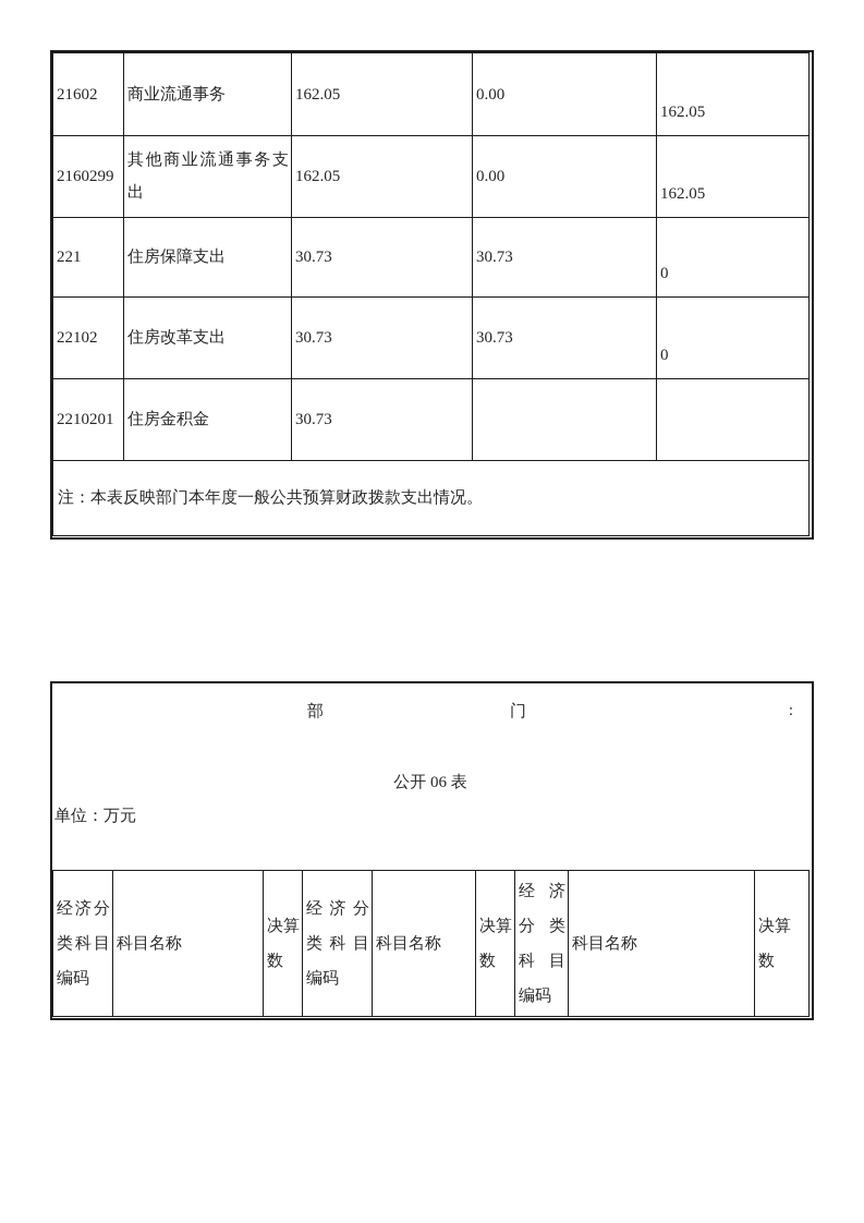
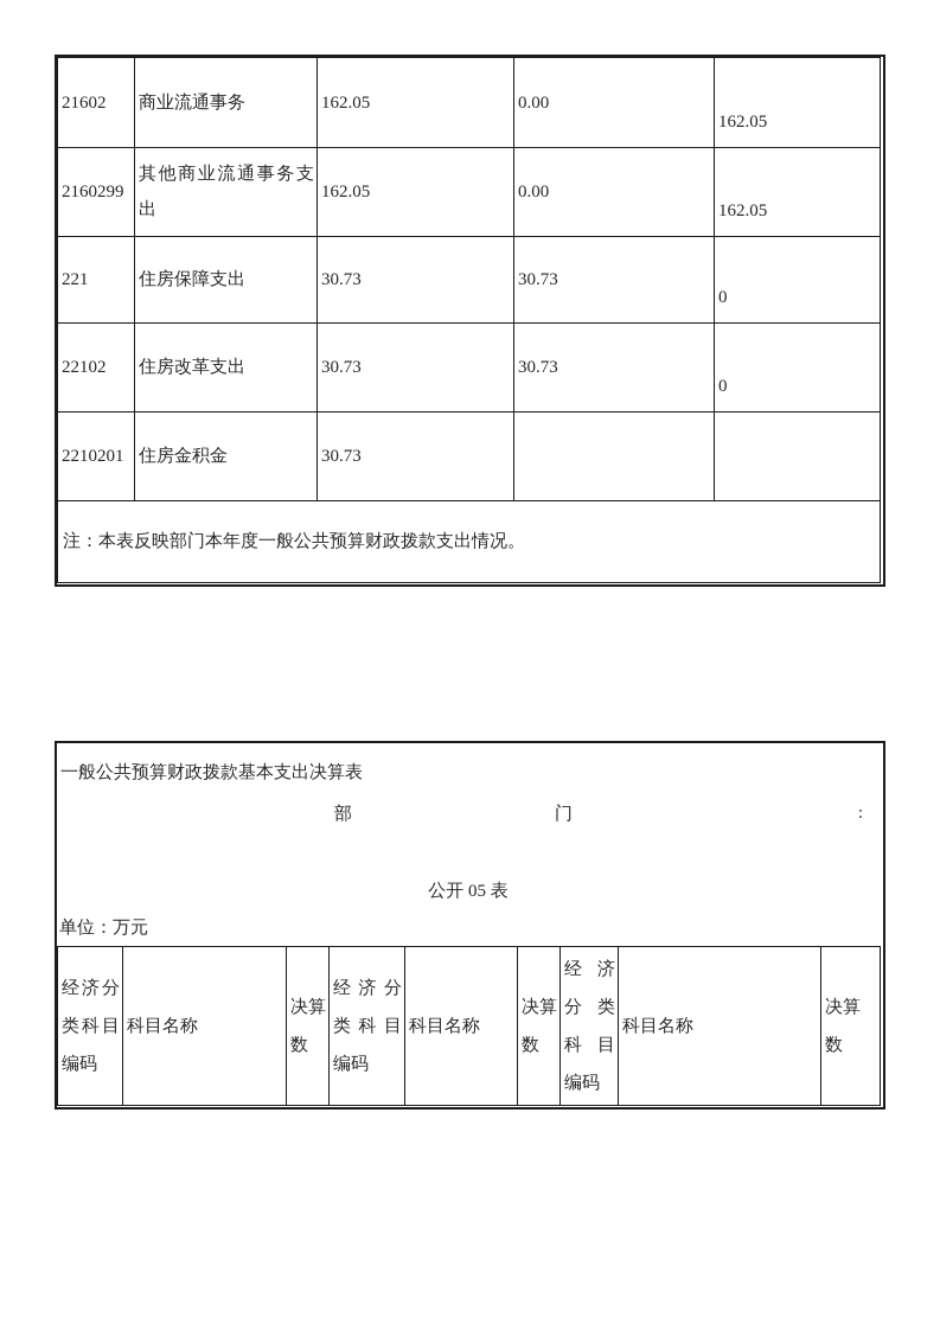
  21602	商业流通事务	162.05	0.00	162.05
  2160299	其他商业流通事务支出	162.05	0.00	162.05
  221	住房保障支出	30.73	30.73	0
  22102	住房改革支出	30.73	30.73	0
  2210201	住房金积金	30.73
  注：本表反映部门本年度一般公共预算财政拨款支出情况。
+ 一般公共预算财政拨款基本支出决算表
  部
  门
  :
- 公开 06 表
+ 公开 05 表
  单位：万元
  经济分类科目编码	科目名称	决算数	经济分类科目编码	科目名称	决算数	经济分类科目编码	科目名称	决算数
